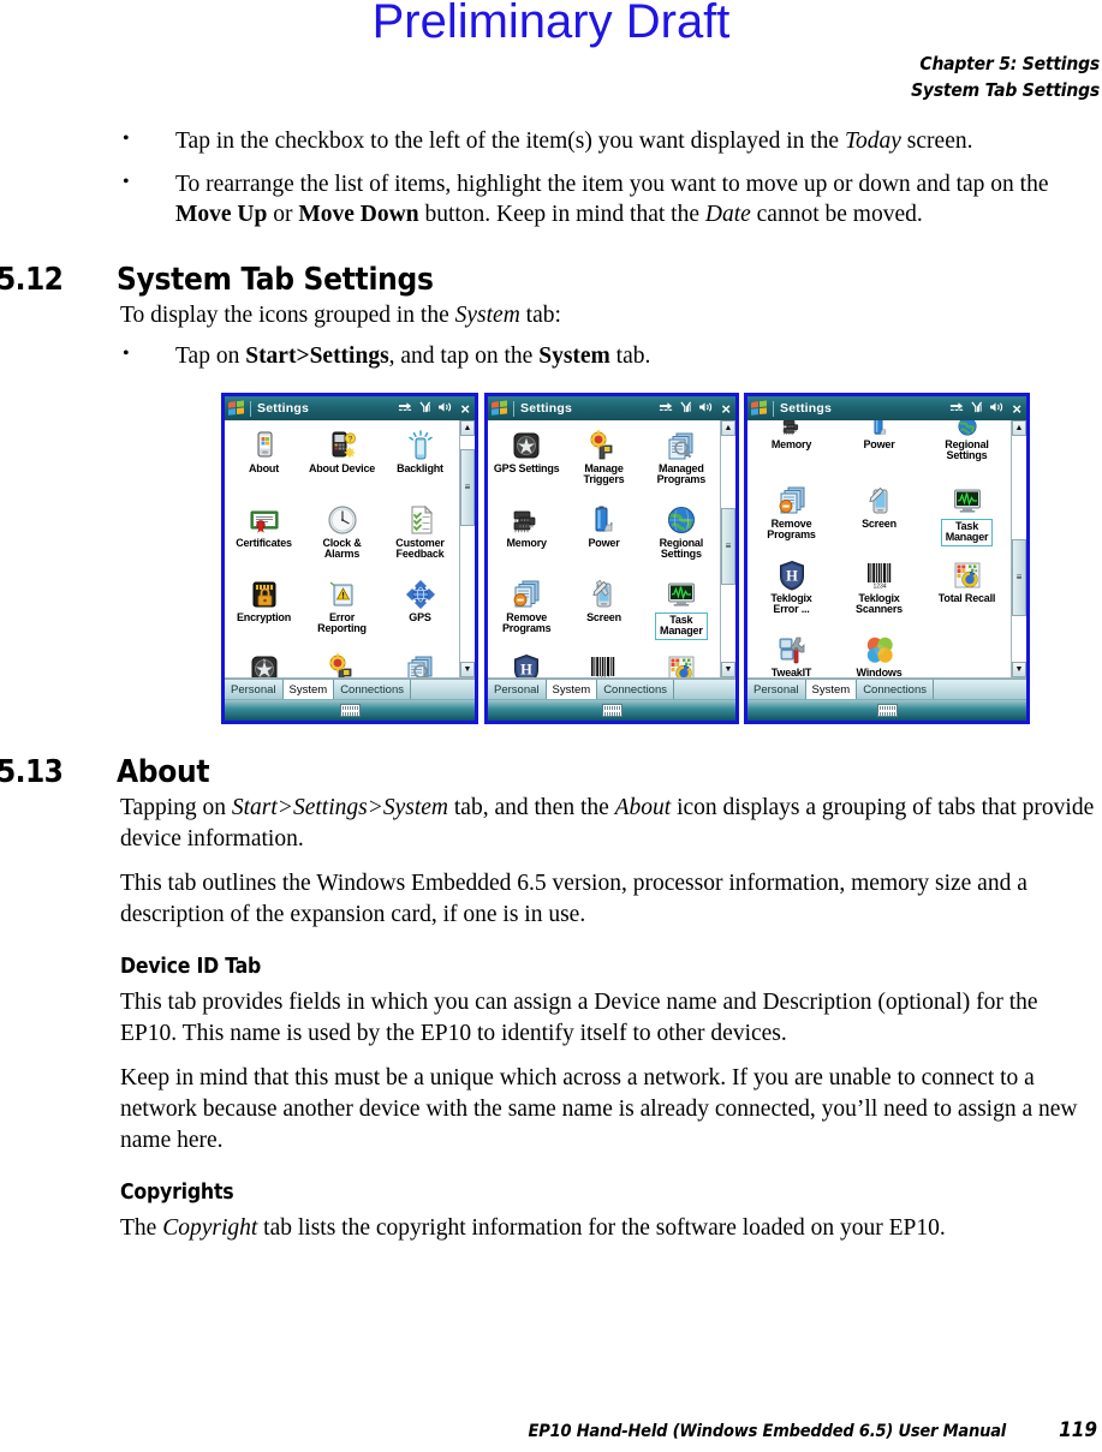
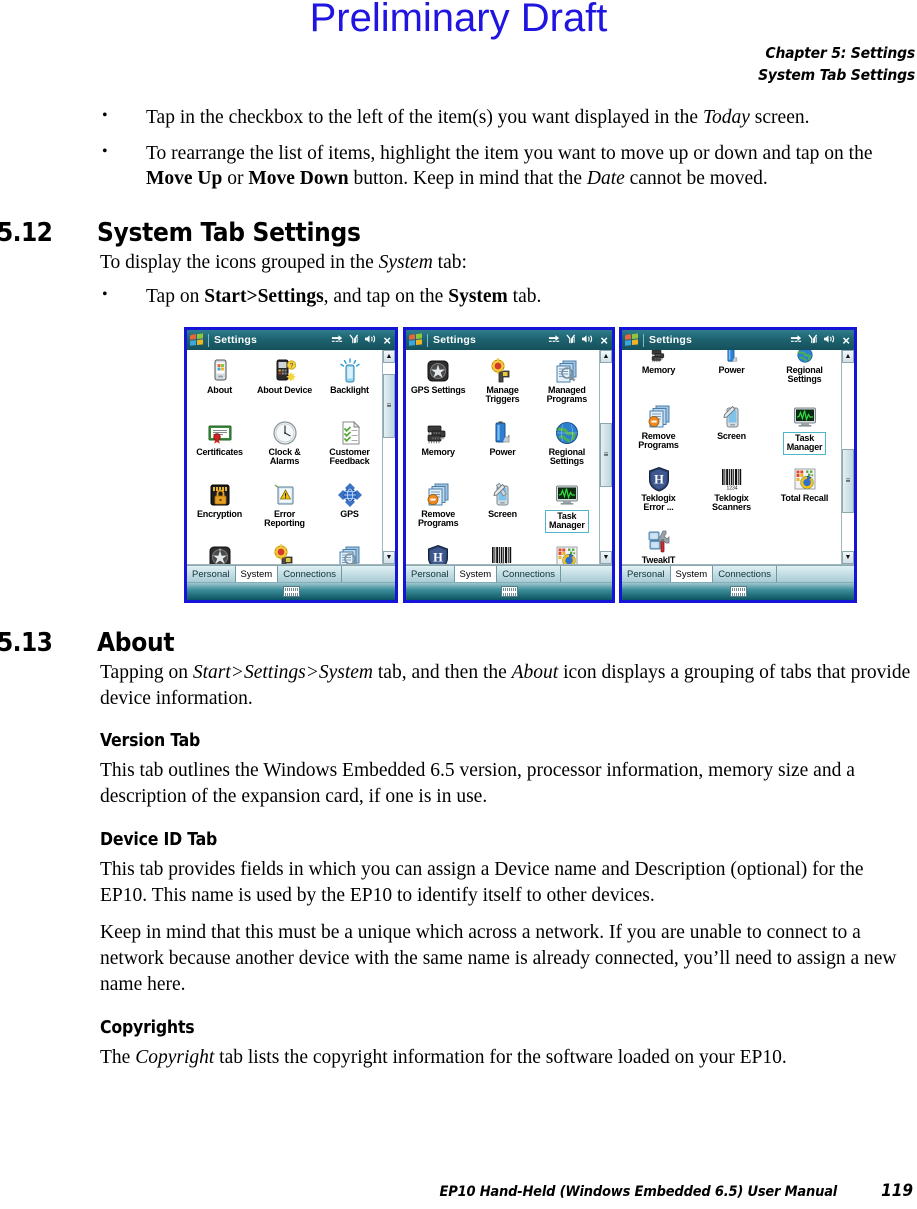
  Preliminary Draft
  Chapter 5: Settings
  System Tab Settings
  •
  Tap in the checkbox to the left of the item(s) you want displayed in the Today screen.
  •
  To rearrange the list of items, highlight the item you want to move up or down and tap on the Move Up or Move Down button. Keep in mind that the Date cannot be moved.
  5.12
  System Tab Settings
  To display the icons grouped in the System tab:
  •
  Tap on Start>Settings, and tap on the System tab.
  Settings
  ×
  About
  About Device
  Backlight
  Certificates
  Clock &
  Alarms
  Customer
  Feedback
  Encryption
  Error
  Reporting
  GPS
  Personal
  System
  Connections
  Settings
  ×
  GPS Settings
  Manage
  Triggers
  Managed
  Programs
  Memory
  Power
  Regional
  Settings
  Remove
  Programs
  Screen
  Task
  Manager
  H
  Personal
  System
  Connections
  Settings
  ×
  Memory
  Power
  Regional
  Settings
  Remove
  Programs
  Screen
  Task
  Manager
  H
  Teklogix
  Error ...
  Teklogix
  Scanners
  Total Recall
  TweakIT
- Windows
  Personal
  System
  Connections
  5.13
  About
  Tapping on Start>Settings>System tab, and then the About icon displays a grouping of tabs that provide device information.
+ Version Tab
  This tab outlines the Windows Embedded 6.5 version, processor information, memory size and a description of the expansion card, if one is in use.
  Device ID Tab
  This tab provides fields in which you can assign a Device name and Description (optional) for the EP10. This name is used by the EP10 to identify itself to other devices.
  Keep in mind that this must be a unique which across a network. If you are unable to connect to a network because another device with the same name is already connected, you’ll need to assign a new name here.
  Copyrights
  The Copyright tab lists the copyright information for the software loaded on your EP10.
  EP10 Hand-Held (Windows Embedded 6.5) User Manual
  119
